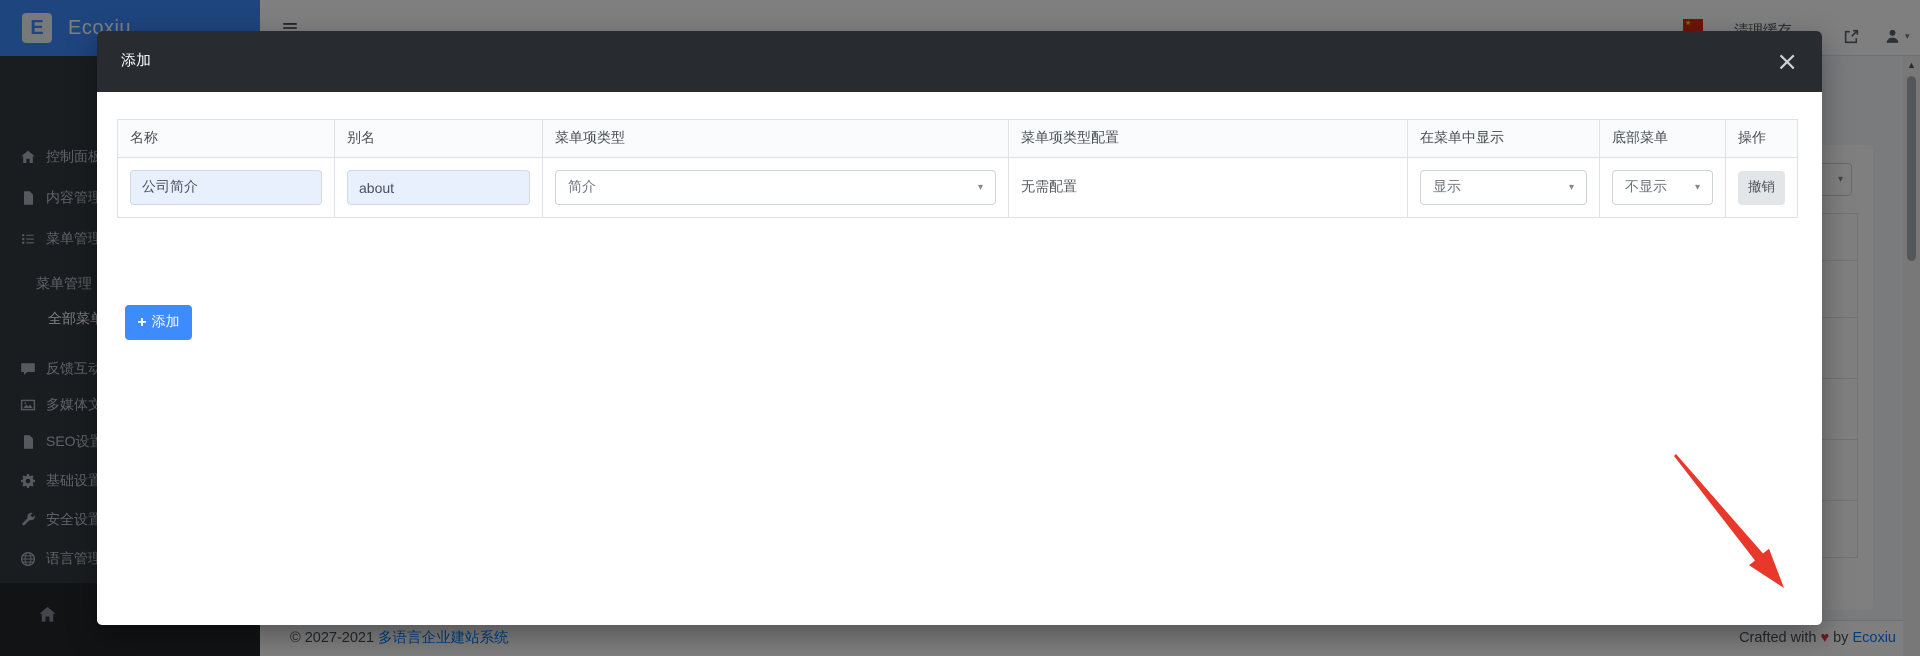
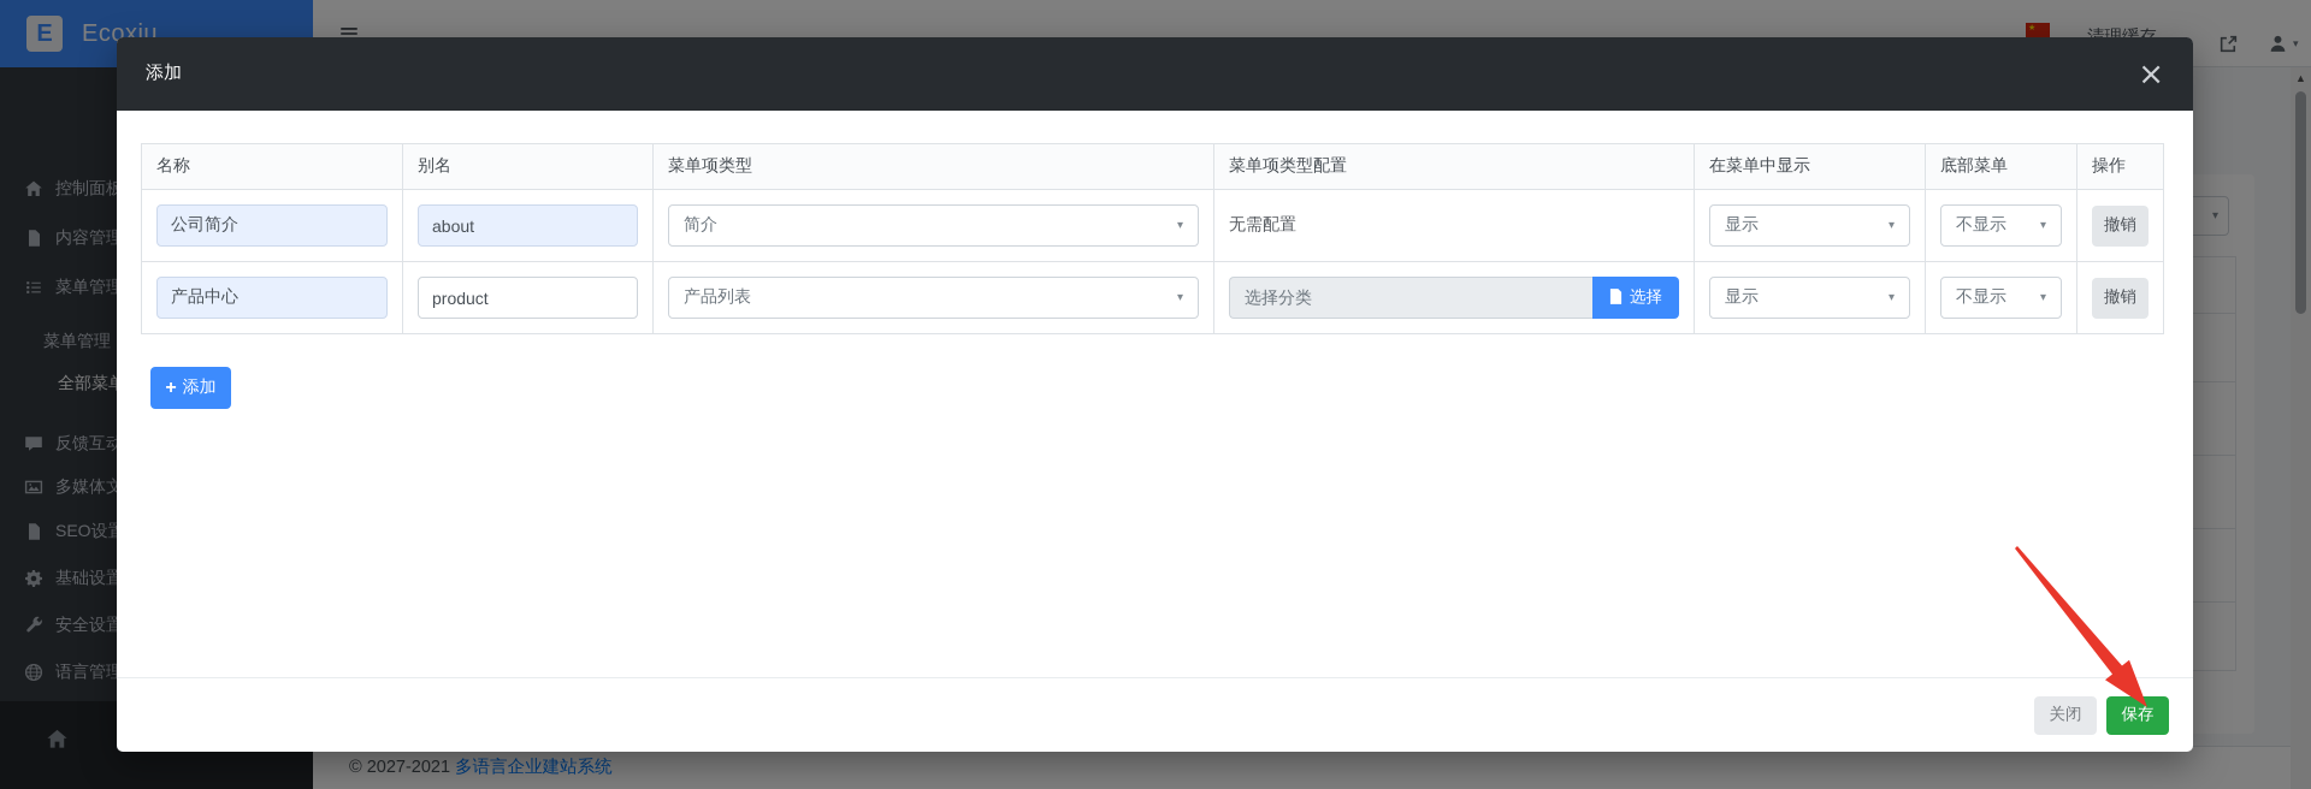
  ▾
  E
  Ecoxiu
  控制面板
  内容管理
  菜单管理
  菜单管理
  反馈互动
  多媒体文
  SEO设
  基础设置
  安全设置
  语言管理
  ▾
  © 2027-2021 多语言企业建站系统
- Crafted with ♥ by Ecoxiu
  ▲
  添加
  ×
  名称	别名	菜单项类型	菜单项类型配置	在菜单中显示	底部菜单	操作
  公司简介	about	简介 ▾	无需配置	显示 ▾	不显示 ▾	撤销
+ 产品中心	product	产品列表 ▾	选择分类 选择	显示 ▾	不显示 ▾	撤销
  +
  添加
+ 关闭
+ 保存
